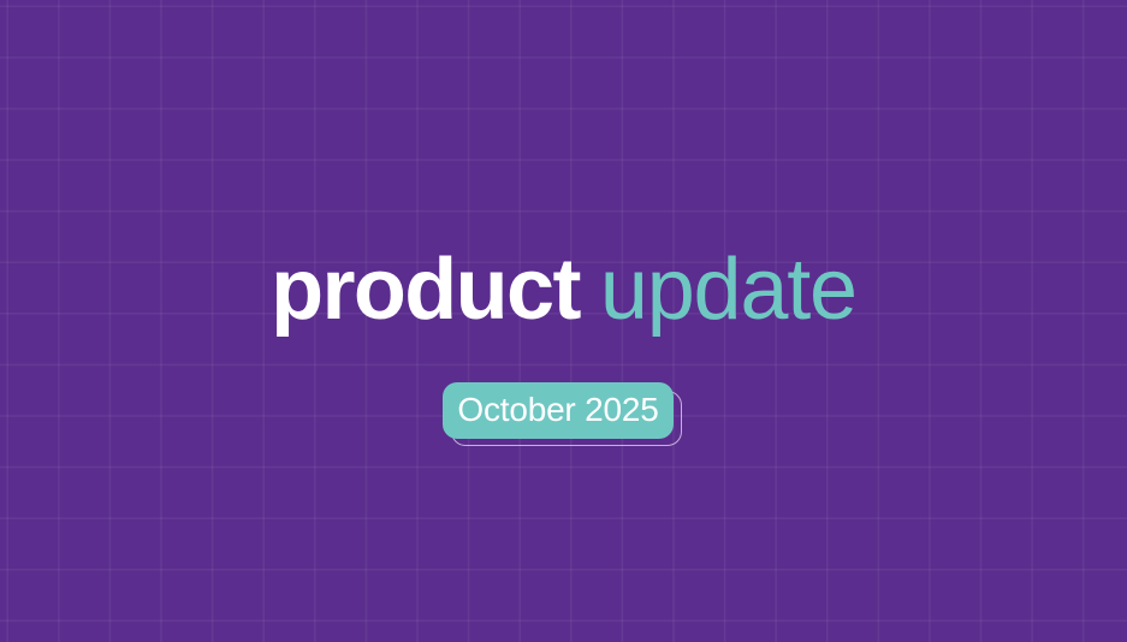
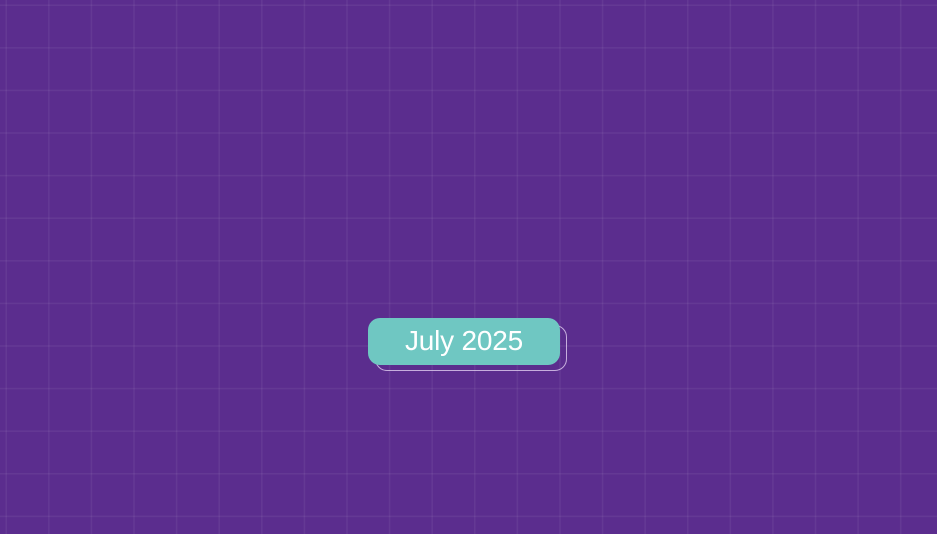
- product update
- October 2025
+ July 2025
